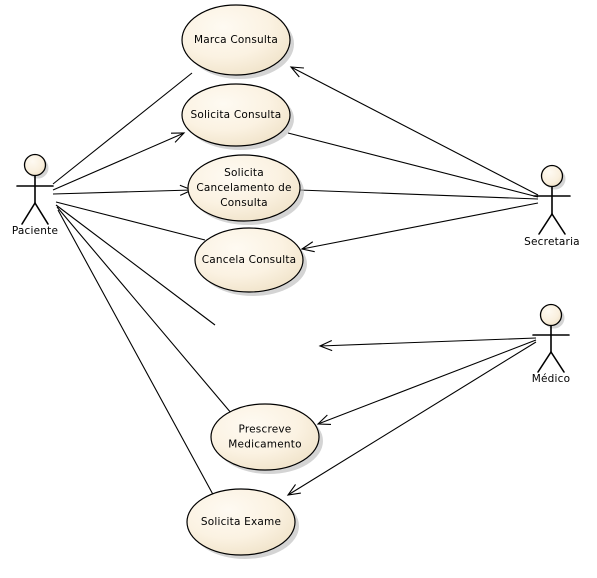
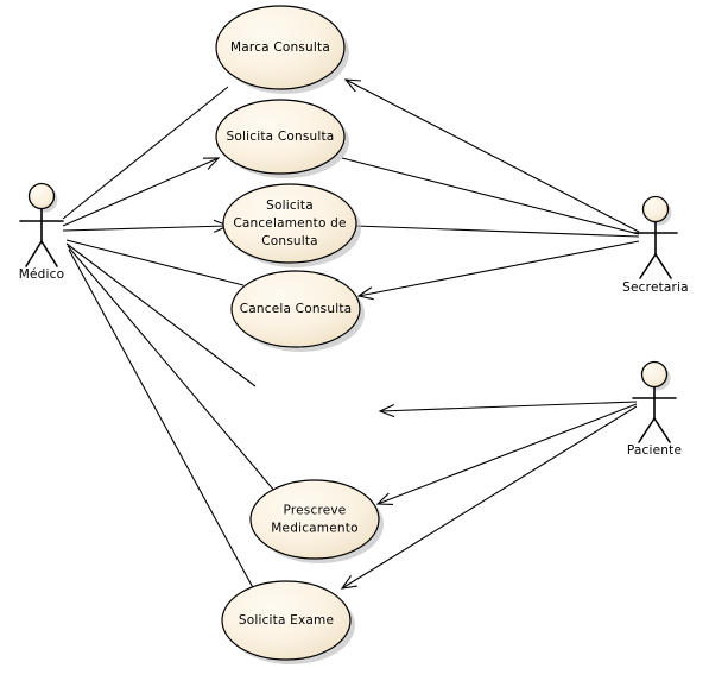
  Marca Consulta
  Solicita Consulta
  Solicita
  Cancelamento de
  Consulta
  Cancela Consulta
  Prescreve
  Medicamento
  Solicita Exame
- Paciente
+ Médico
  Secretaria
- Médico
+ Paciente
